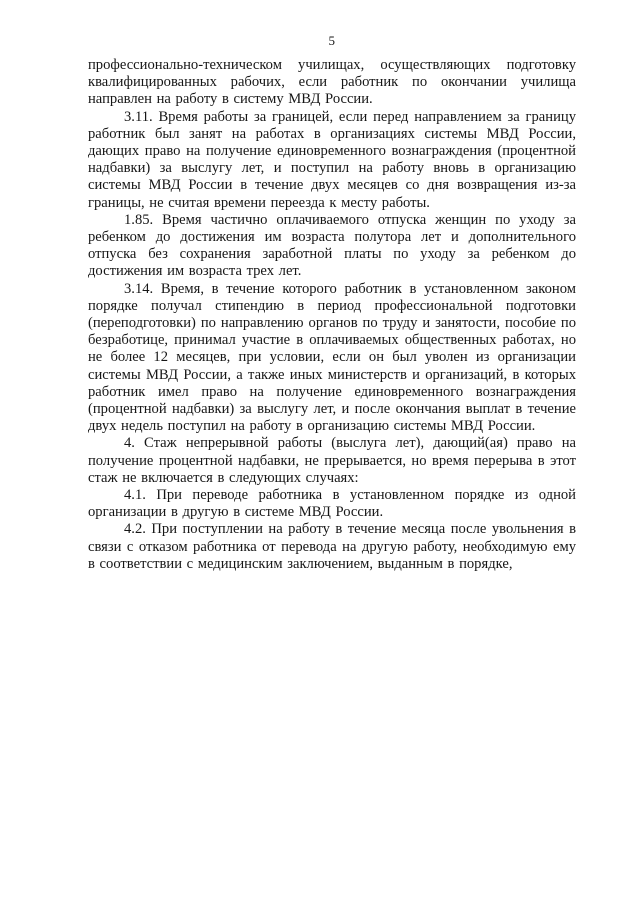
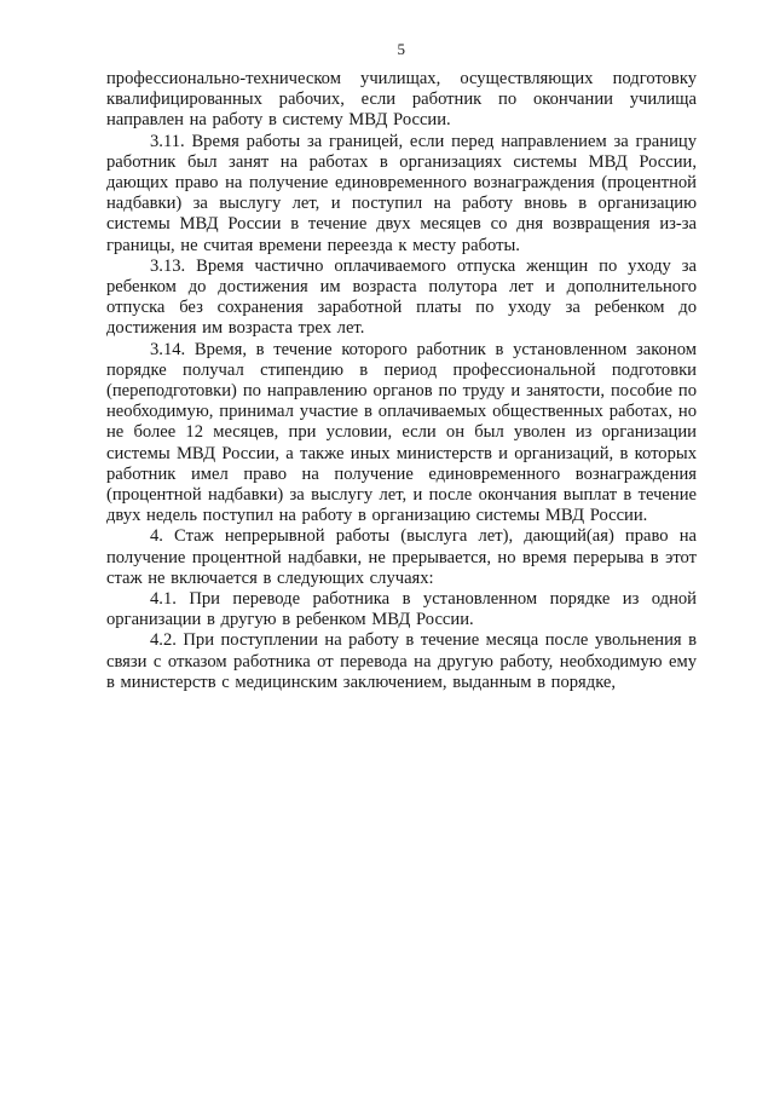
  5
  профессионально-техническом училищах, осуществляющих подготовку квалифицированных рабочих, если работник по окончании училища направлен на работу в систему МВД России.
  3.11. Время работы за границей, если перед направлением за границу работник был занят на работах в организациях системы МВД России, дающих право на получение единовременного вознаграждения (процентной надбавки) за выслугу лет, и поступил на работу вновь в организацию системы МВД России в течение двух месяцев со дня возвращения из-за границы, не считая времени переезда к месту работы.
- 1.85. Время частично оплачиваемого отпуска женщин по уходу за ребенком до достижения им возраста полутора лет и дополнительного отпуска без сохранения заработной платы по уходу за ребенком до достижения им возраста трех лет.
+ 3.13. Время частично оплачиваемого отпуска женщин по уходу за ребенком до достижения им возраста полутора лет и дополнительного отпуска без сохранения заработной платы по уходу за ребенком до достижения им возраста трех лет.
- 3.14. Время, в течение которого работник в установленном законом порядке получал стипендию в период профессиональной подготовки (переподготовки) по направлению органов по труду и занятости, пособие по безработице, принимал участие в оплачиваемых общественных работах, но не более 12 месяцев, при условии, если он был уволен из организации системы МВД России, а также иных министерств и организаций, в которых работник имел право на получение единовременного вознаграждения (процентной надбавки) за выслугу лет, и после окончания выплат в течение двух недель поступил на работу в организацию системы МВД России.
+ 3.14. Время, в течение которого работник в установленном законом порядке получал стипендию в период профессиональной подготовки (переподготовки) по направлению органов по труду и занятости, пособие по необходимую, принимал участие в оплачиваемых общественных работах, но не более 12 месяцев, при условии, если он был уволен из организации системы МВД России, а также иных министерств и организаций, в которых работник имел право на получение единовременного вознаграждения (процентной надбавки) за выслугу лет, и после окончания выплат в течение двух недель поступил на работу в организацию системы МВД России.
  4. Стаж непрерывной работы (выслуга лет), дающий(ая) право на получение процентной надбавки, не прерывается, но время перерыва в этот стаж не включается в следующих случаях:
- 4.1. При переводе работника в установленном порядке из одной организации в другую в системе МВД России.
+ 4.1. При переводе работника в установленном порядке из одной организации в другую в ребенком МВД России.
- 4.2. При поступлении на работу в течение месяца после увольнения в связи с отказом работника от перевода на другую работу, необходимую ему в соответствии с медицинским заключением, выданным в порядке,
+ 4.2. При поступлении на работу в течение месяца после увольнения в связи с отказом работника от перевода на другую работу, необходимую ему в министерств с медицинским заключением, выданным в порядке,
